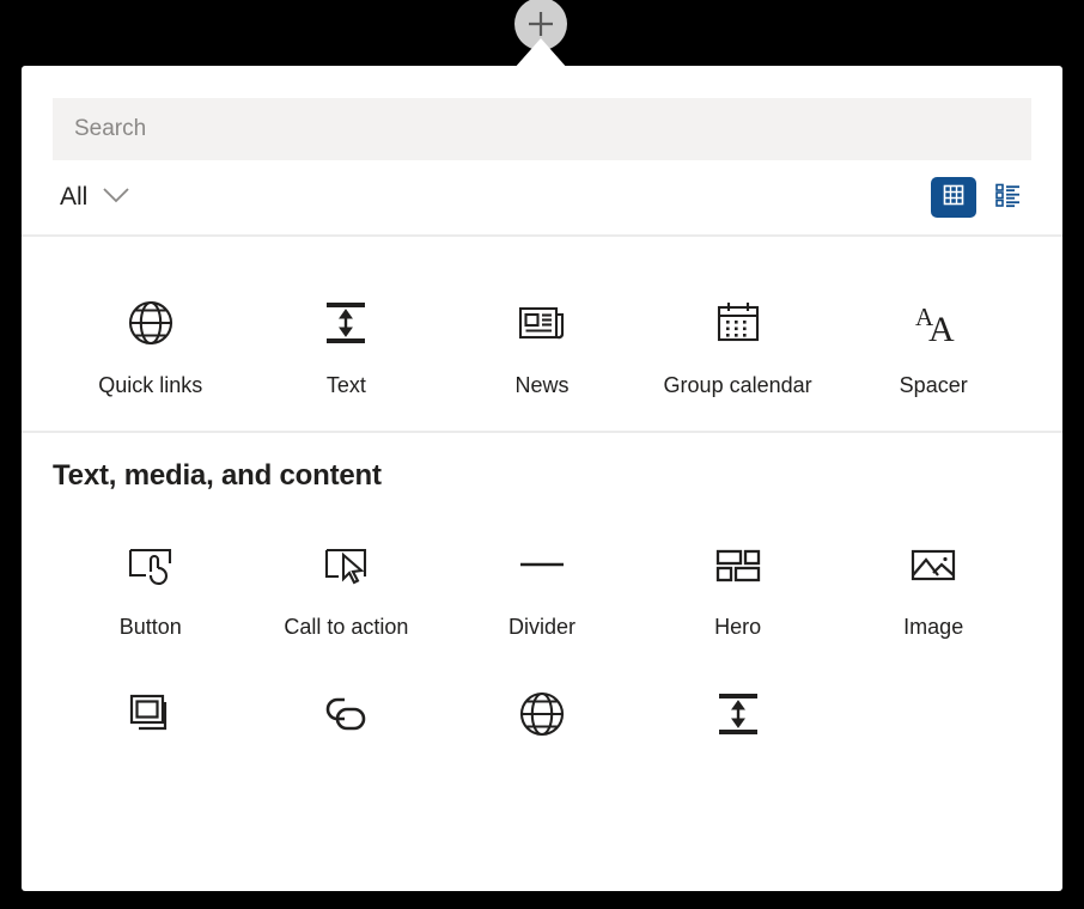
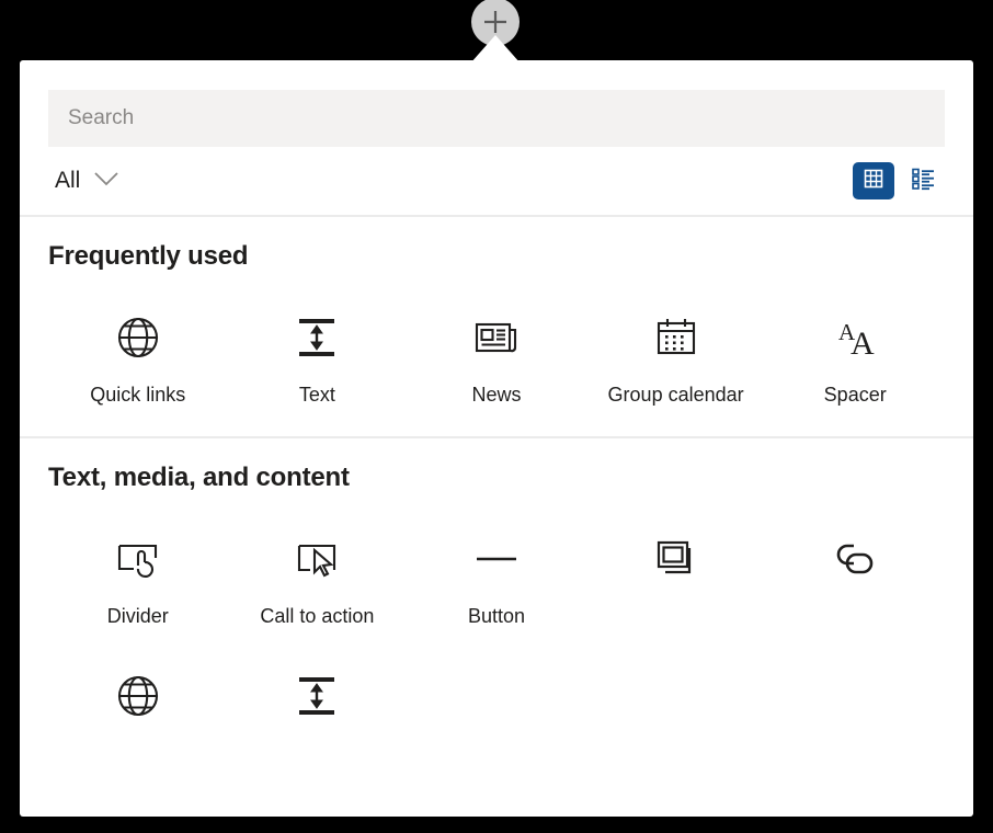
  Search
  All
+ Frequently used
  Quick links
  Text
  News
  Group calendar
  A
  A
  Spacer
  Text, media, and content
- Button
+ Divider
  Call to action
- Divider
+ Button
- Hero
- Image
